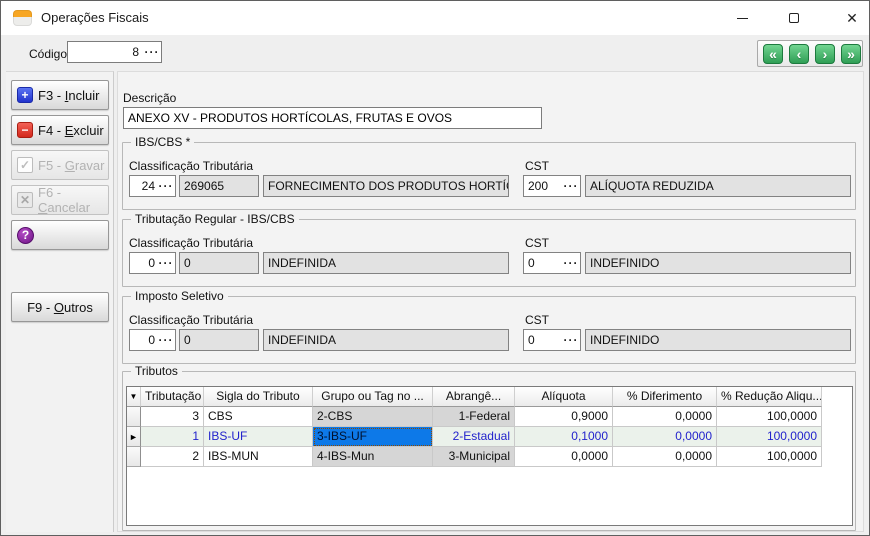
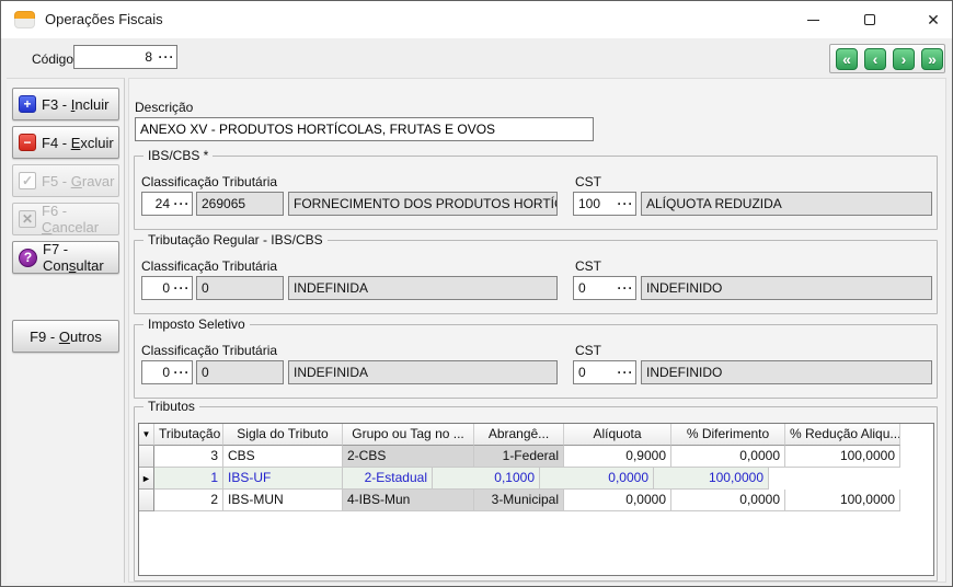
  Operações Fiscais
  ✕
  Código
  8
  ···
  «
  ‹
  ›
  »
  +
  F3 - Incluir
  −
  F4 - Excluir
  ✓
  F5 - Gravar
  ✕
  F6 - Cancelar
  ?
+ F7 - Consultar
  F9 - Outros
  Descrição
  ANEXO XV - PRODUTOS HORTÍCOLAS, FRUTAS E OVOS
  IBS/CBS *
  Classificação Tributária
  CST
  24
  ···
  269065
  FORNECIMENTO DOS PRODUTOS HORTÍ
- 200
+ 100
  ···
  ALÍQUOTA REDUZIDA
  Tributação Regular - IBS/CBS
  Classificação Tributária
  CST
  0
  ···
  0
  INDEFINIDA
  0
  ···
  INDEFINIDO
  Imposto Seletivo
  Classificação Tributária
  CST
  0
  ···
  0
  INDEFINIDA
  0
  ···
  INDEFINIDO
  Tributos
  ▼
  Tributação
  Sigla do Tributo
  Grupo ou Tag no ...
  Abrangê...
  Alíquota
  % Diferimento
  % Redução Aliqu...
  3
  CBS
  2-CBS
  1-Federal
  0,9000
  0,0000
  100,0000
  ►
  1
  IBS-UF
- 3-IBS-UF
  2-Estadual
  0,1000
  0,0000
  100,0000
  2
  IBS-MUN
  4-IBS-Mun
  3-Municipal
  0,0000
  0,0000
  100,0000
